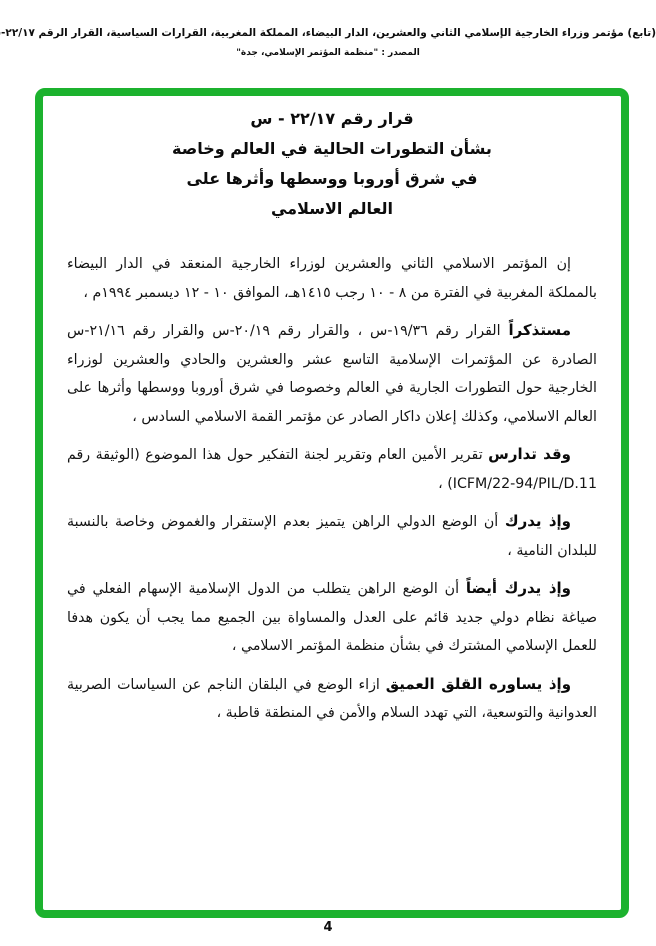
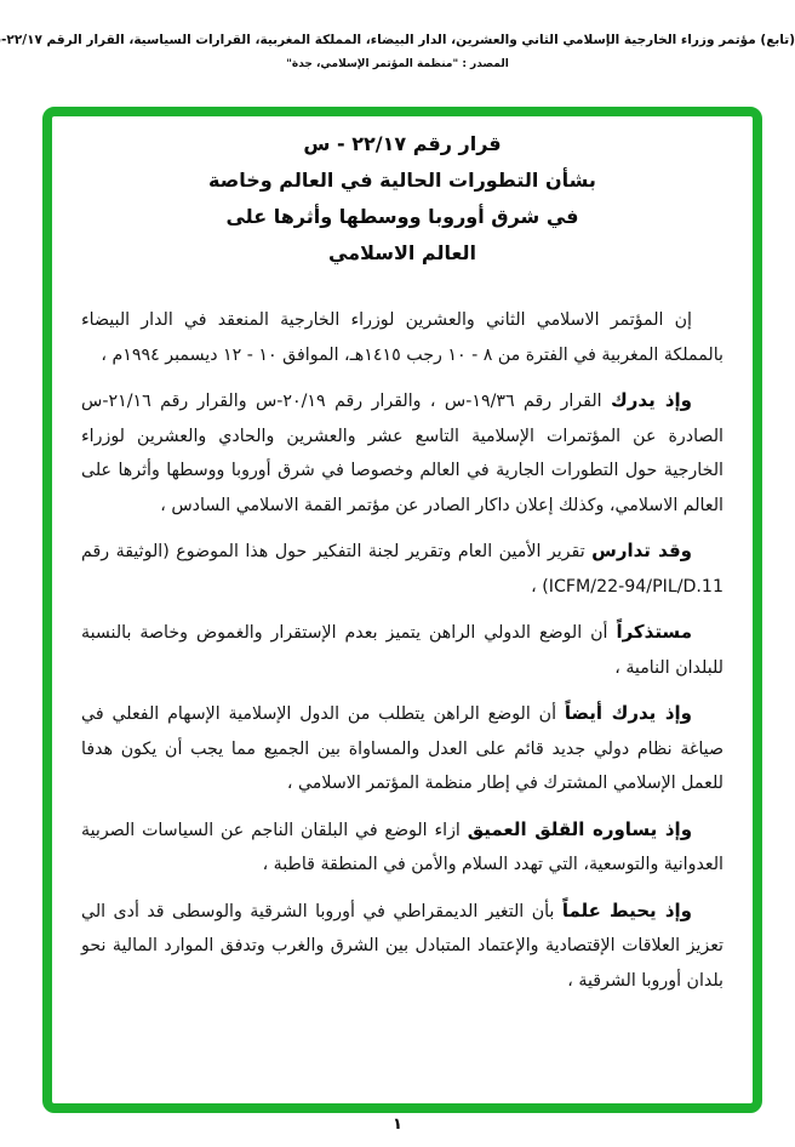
  (تابع) مؤتمر وزراء الخارجية الإسلامي الثاني والعشرين، الدار البيضاء، المملكة المغربية، القرارات السياسية، القرار الرقم ٢٢/١٧-
  المصدر : "منظمة المؤتمر الإسلامي، جدة"
  قرار رقم ٢٢/١٧ - س
  بشأن التطورات الحالية في العالم وخاصة
  في شرق أوروبا ووسطها وأثرها على
  العالم الاسلامي
  إن المؤتمر الاسلامي الثاني والعشرين لوزراء الخارجية المنعقد في الدار البيضاء بالمملكة المغربية في الفترة من ٨ - ١٠ رجب ١٤١٥هـ، الموافق ١٠ - ١٢ ديسمبر ١٩٩٤م ،
- مستذكراً القرار رقم ١٩/٣٦-س ، والقرار رقم ٢٠/١٩-س والقرار رقم ٢١/١٦-س الصادرة عن المؤتمرات الإسلامية التاسع عشر والعشرين والحادي والعشرين لوزراء الخارجية حول التطورات الجارية في العالم وخصوصا في شرق أوروبا ووسطها وأثرها على العالم الاسلامي، وكذلك إعلان داكار الصادر عن مؤتمر القمة الاسلامي السادس ،
+ وإذ يدرك القرار رقم ١٩/٣٦-س ، والقرار رقم ٢٠/١٩-س والقرار رقم ٢١/١٦-س الصادرة عن المؤتمرات الإسلامية التاسع عشر والعشرين والحادي والعشرين لوزراء الخارجية حول التطورات الجارية في العالم وخصوصا في شرق أوروبا ووسطها وأثرها على العالم الاسلامي، وكذلك إعلان داكار الصادر عن مؤتمر القمة الاسلامي السادس ،
  وقد تدارس تقرير الأمين العام وتقرير لجنة التفكير حول هذا الموضوع (الوثيقة رقم ICFM/22-94/PIL/D.11) ،
- وإذ يدرك أن الوضع الدولي الراهن يتميز بعدم الإستقرار والغموض وخاصة بالنسبة للبلدان النامية ،
+ مستذكراً أن الوضع الدولي الراهن يتميز بعدم الإستقرار والغموض وخاصة بالنسبة للبلدان النامية ،
- وإذ يدرك أيضاً أن الوضع الراهن يتطلب من الدول الإسلامية الإسهام الفعلي في صياغة نظام دولي جديد قائم على العدل والمساواة بين الجميع مما يجب أن يكون هدفا للعمل الإسلامي المشترك في بشأن منظمة المؤتمر الاسلامي ،
+ وإذ يدرك أيضاً أن الوضع الراهن يتطلب من الدول الإسلامية الإسهام الفعلي في صياغة نظام دولي جديد قائم على العدل والمساواة بين الجميع مما يجب أن يكون هدفا للعمل الإسلامي المشترك في إطار منظمة المؤتمر الاسلامي ،
  وإذ يساوره القلق العميق ازاء الوضع في البلقان الناجم عن السياسات الصربية العدوانية والتوسعية، التي تهدد السلام والأمن في المنطقة قاطبة ،
+ وإذ يحيط علماً بأن التغير الديمقراطي في أوروبا الشرقية والوسطى قد أدى الي تعزيز العلاقات الإقتصادية والإعتماد المتبادل بين الشرق والغرب وتدفق الموارد المالية نحو بلدان أوروبا الشرقية ،
- 4
+ ١
